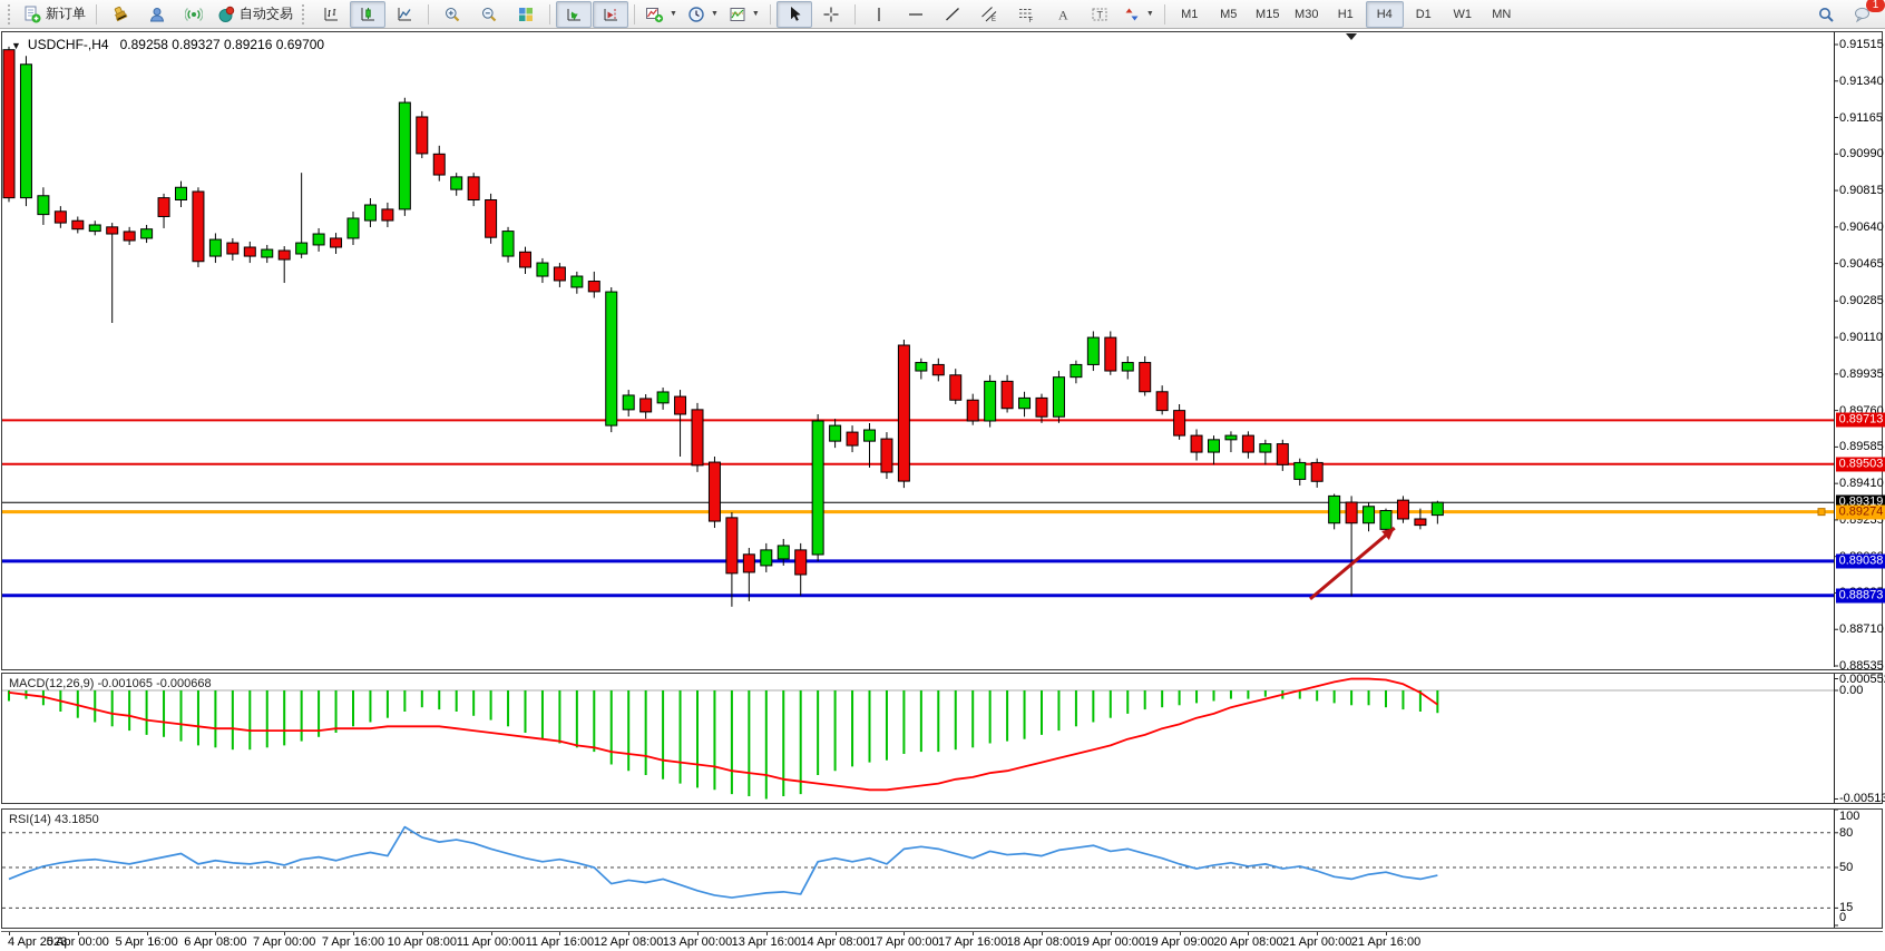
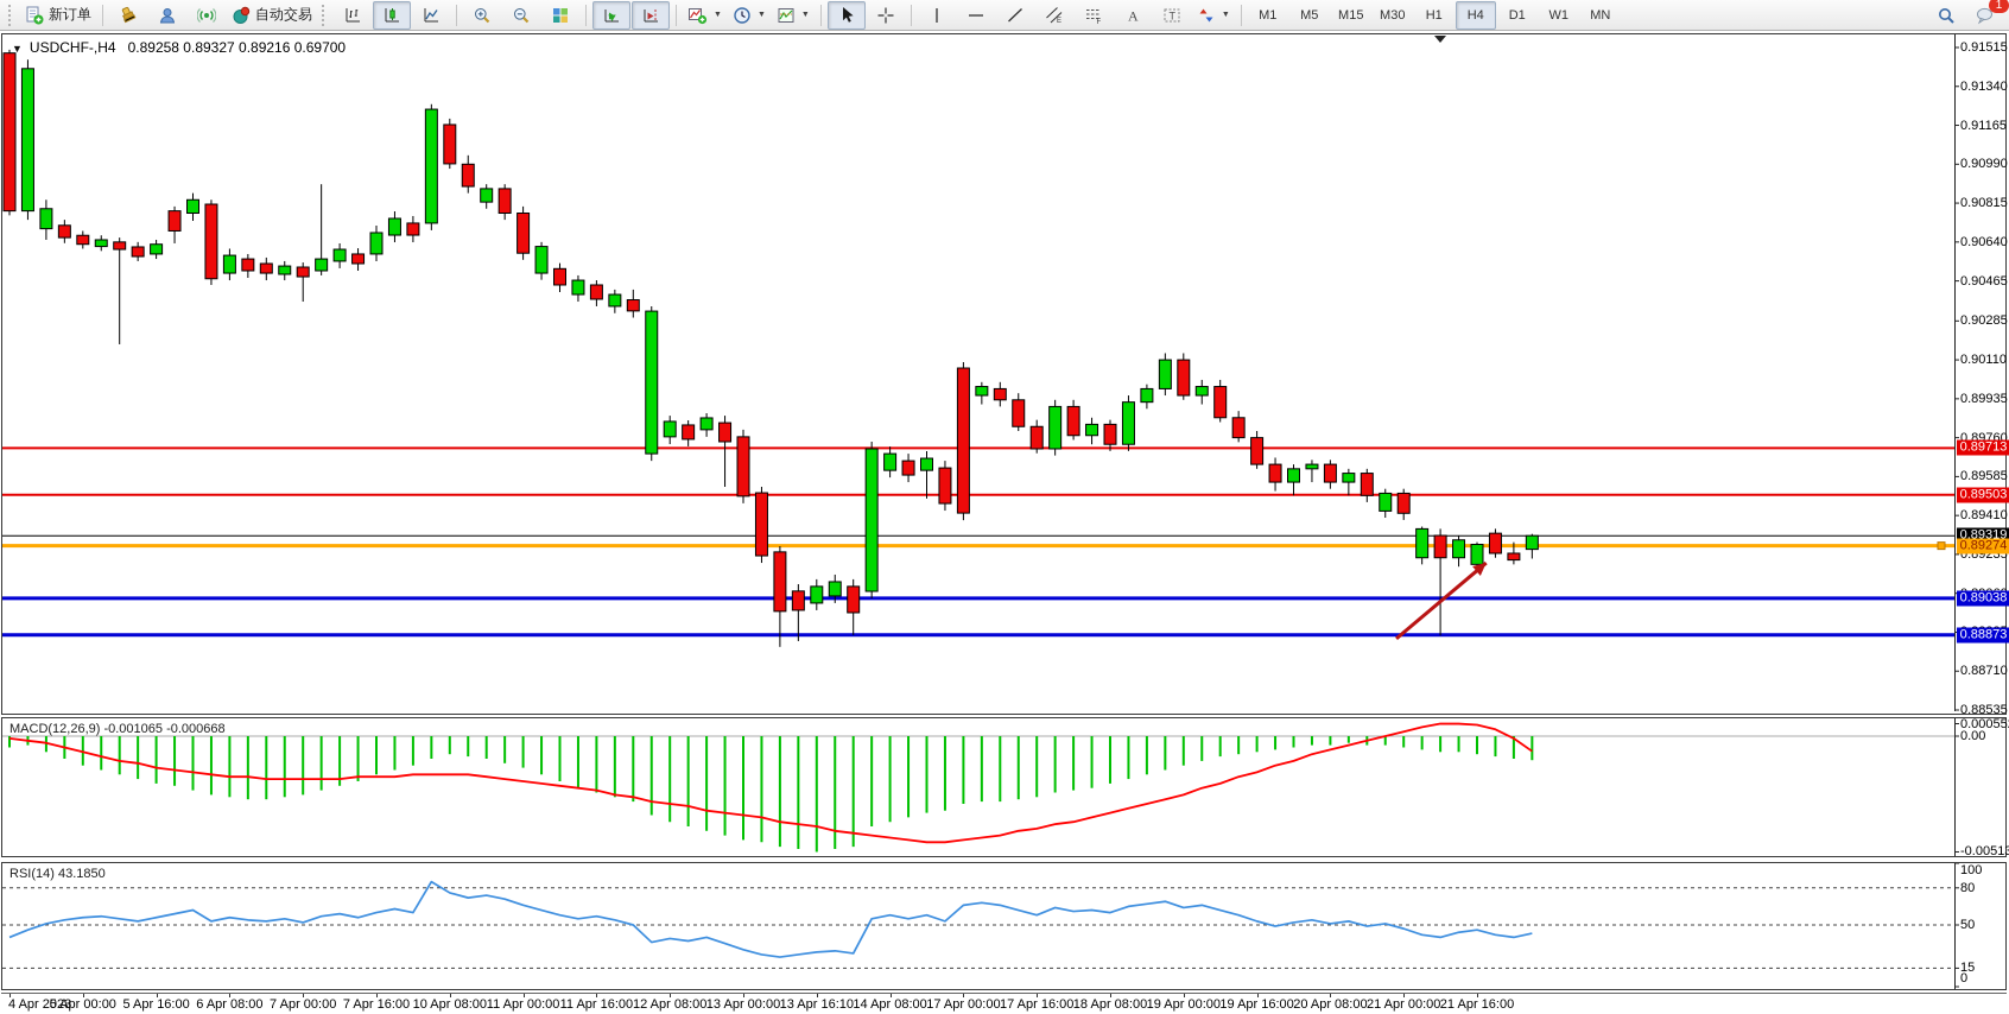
  新订单
  自动交易
  A
  T
  M1
  M5
  M15
  M30
  H1
  H4
  D1
  W1
  MN
  1
  ▼ USDCHF-,H4 0.89258 0.89327 0.89216 0.69700
  0.91515
  0.91340
  0.91165
  0.90990
  0.90815
  0.90640
  0.90465
  0.90285
  0.90110
  0.89935
  0.89760
  0.89585
  0.89410
  0.89235
  0.88710
  0.88535
  0.89713
  0.89503
  0.89319
  0.89274
  0.89038
  0.88873
  MACD(12,26,9) -0.001065 -0.000668
  0.00055
  0.00
  -0.00513
  RSI(14) 43.1850
  100
  80
  50
  15
  0
  4 Apr 2023
  5 Apr 00:00
  5 Apr 16:00
  6 Apr 08:00
  7 Apr 00:00
  7 Apr 16:00
  10 Apr 08:00
  11 Apr 00:00
  11 Apr 16:00
  12 Apr 08:00
  13 Apr 00:00
- 13 Apr 16:00
+ 13 Apr 16:10
  14 Apr 08:00
  17 Apr 00:00
  17 Apr 16:00
  18 Apr 08:00
  19 Apr 00:00
- 19 Apr 09:00
+ 19 Apr 16:00
  20 Apr 08:00
  21 Apr 00:00
  21 Apr 16:00
